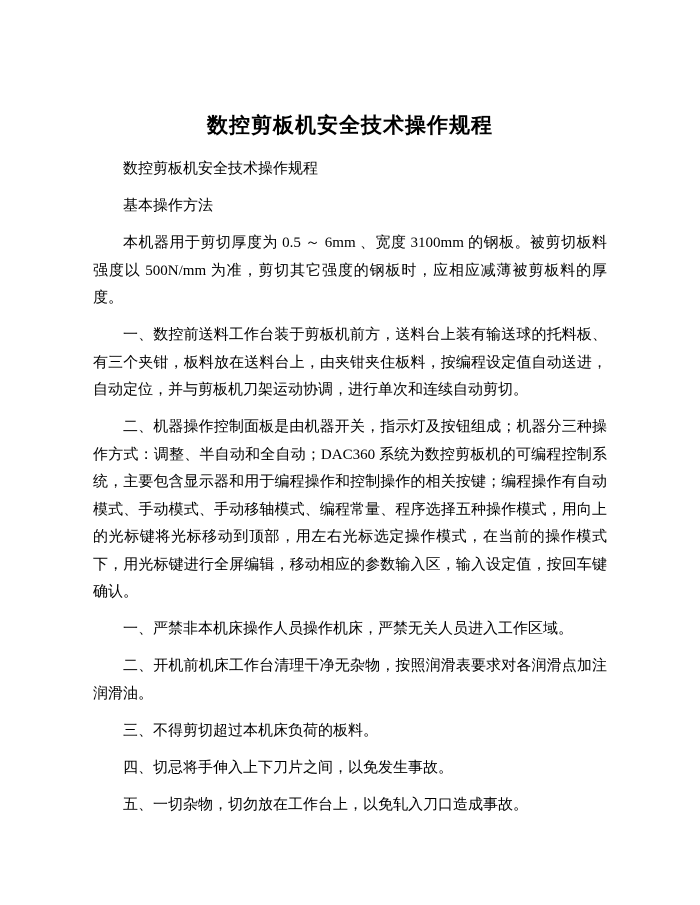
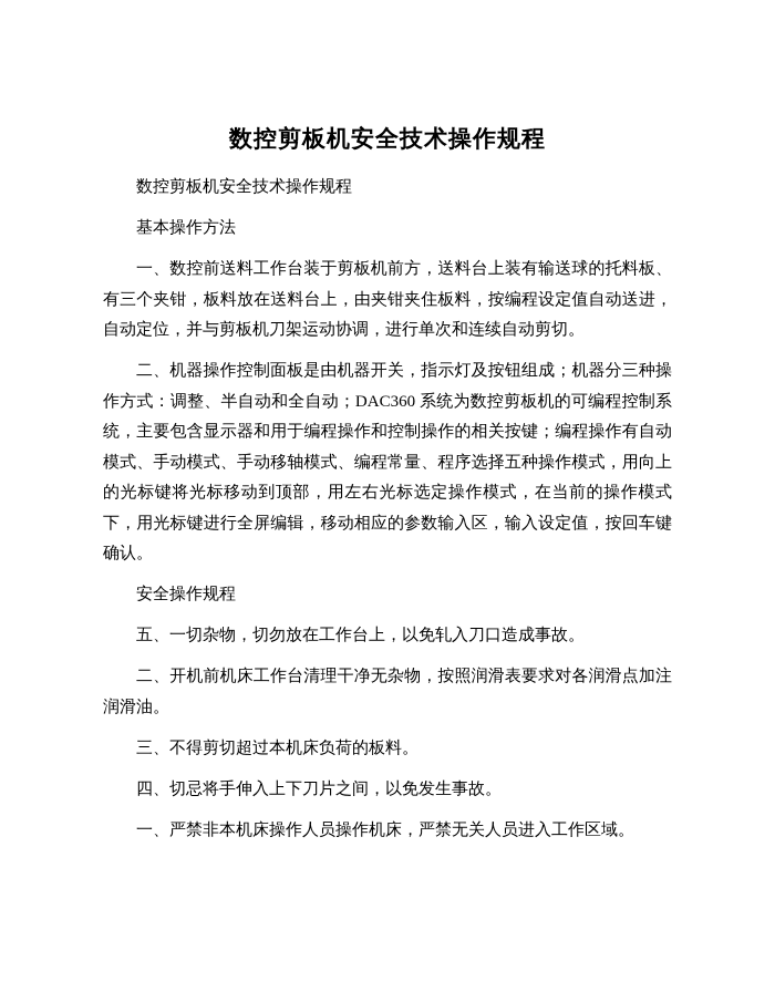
  数控剪板机安全技术操作规程
  数控剪板机安全技术操作规程
  基本操作方法
- 本机器用于剪切厚度为 0.5 ～ 6mm 、宽度 3100mm 的钢板。被剪切板料强度以 500N/mm 为准，剪切其它强度的钢板时，应相应减薄被剪板料的厚度。
  一、数控前送料工作台装于剪板机前方，送料台上装有输送球的托料板、有三个夹钳，板料放在送料台上，由夹钳夹住板料，按编程设定值自动送进，自动定位，并与剪板机刀架运动协调，进行单次和连续自动剪切。
  二、机器操作控制面板是由机器开关，指示灯及按钮组成；机器分三种操作方式：调整、半自动和全自动；DAC360 系统为数控剪板机的可编程控制系统，主要包含显示器和用于编程操作和控制操作的相关按键；编程操作有自动模式、手动模式、手动移轴模式、编程常量、程序选择五种操作模式，用向上的光标键将光标移动到顶部，用左右光标选定操作模式，在当前的操作模式下，用光标键进行全屏编辑，移动相应的参数输入区，输入设定值，按回车键确认。
+ 安全操作规程
- 一、严禁非本机床操作人员操作机床，严禁无关人员进入工作区域。
+ 五、一切杂物，切勿放在工作台上，以免轧入刀口造成事故。
  二、开机前机床工作台清理干净无杂物，按照润滑表要求对各润滑点加注润滑油。
  三、不得剪切超过本机床负荷的板料。
  四、切忌将手伸入上下刀片之间，以免发生事故。
- 五、一切杂物，切勿放在工作台上，以免轧入刀口造成事故。
+ 一、严禁非本机床操作人员操作机床，严禁无关人员进入工作区域。
